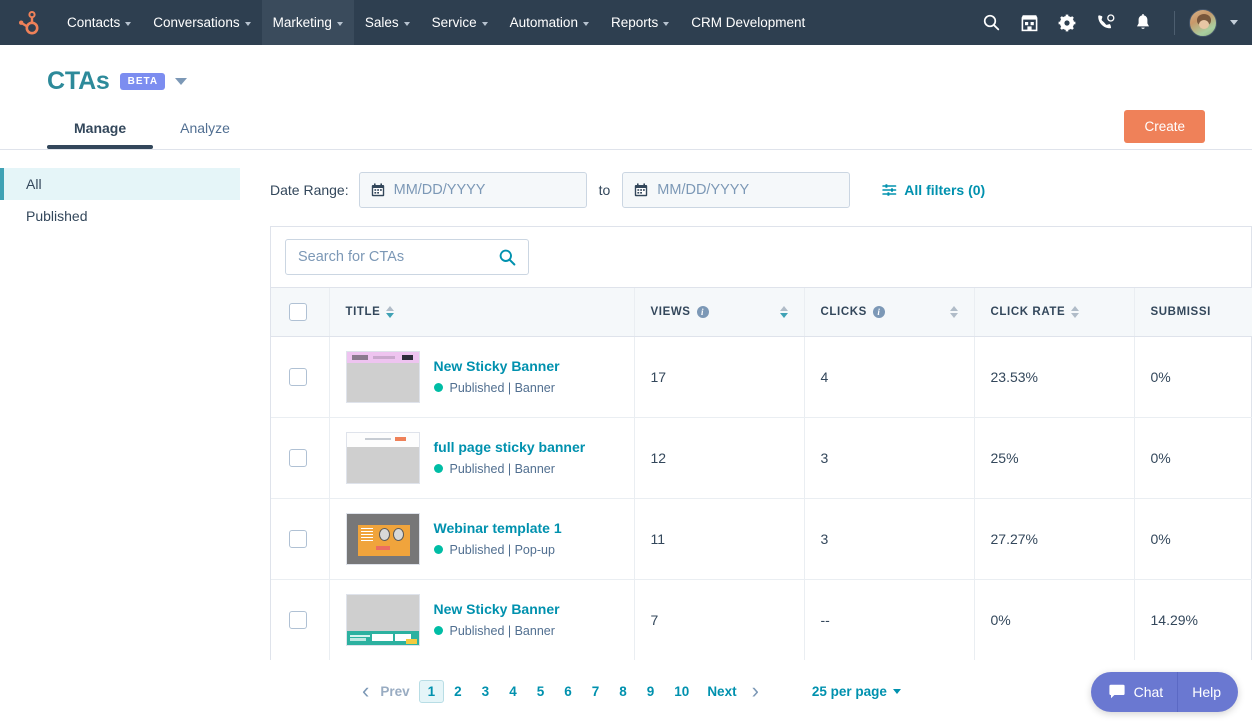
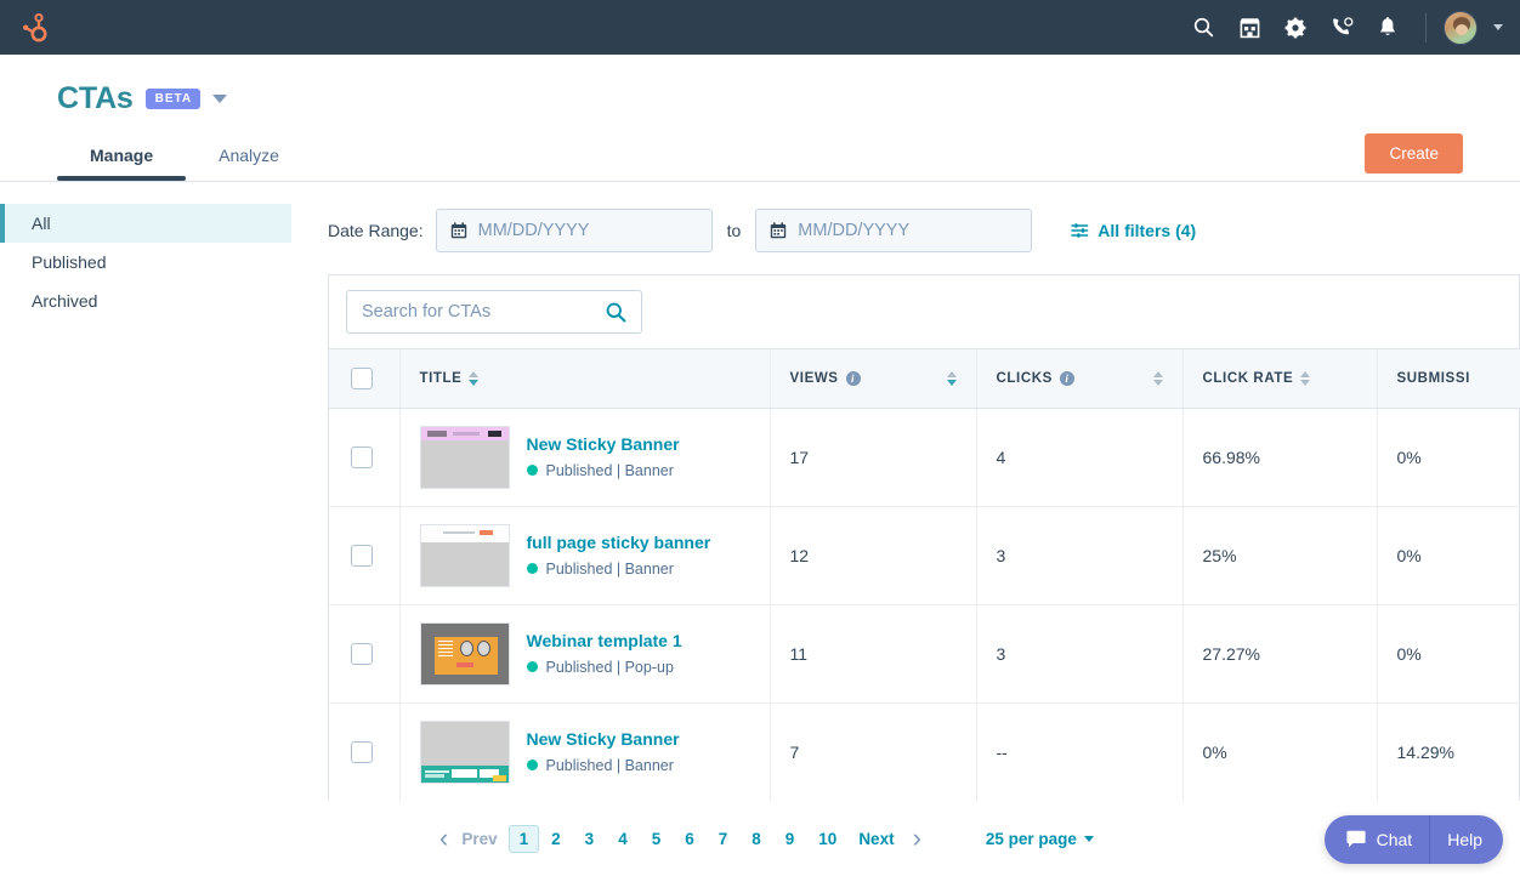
- Contacts
- Conversations
- Marketing
- Sales
- Service
- Automation
- Reports
- CRM Development
  CTAs
  BETA
  Create
  Manage
  Analyze
  All
  Published
+ Archived
  Date Range:
  MM/DD/YYYY
  to
  MM/DD/YYYY
- All filters (0)
+ All filters (4)
  Search for CTAs
  	TITLE	VIEWS i	CLICKS i	CLICK RATE	SUBMISSI
- 	New Sticky Banner Published | Banner	17	4	23.53%	0%
+ 	New Sticky Banner Published | Banner	17	4	66.98%	0%
  	full page sticky banner Published | Banner	12	3	25%	0%
  	Webinar template 1 Published | Pop-up	11	3	27.27%	0%
  	New Sticky Banner Published | Banner	7	--	0%	14.29%
  ‹
  Prev
  1
  2
  3
  4
  5
  6
  7
  8
  9
  10
  Next
  ›
  25 per page
  Chat
  Help
